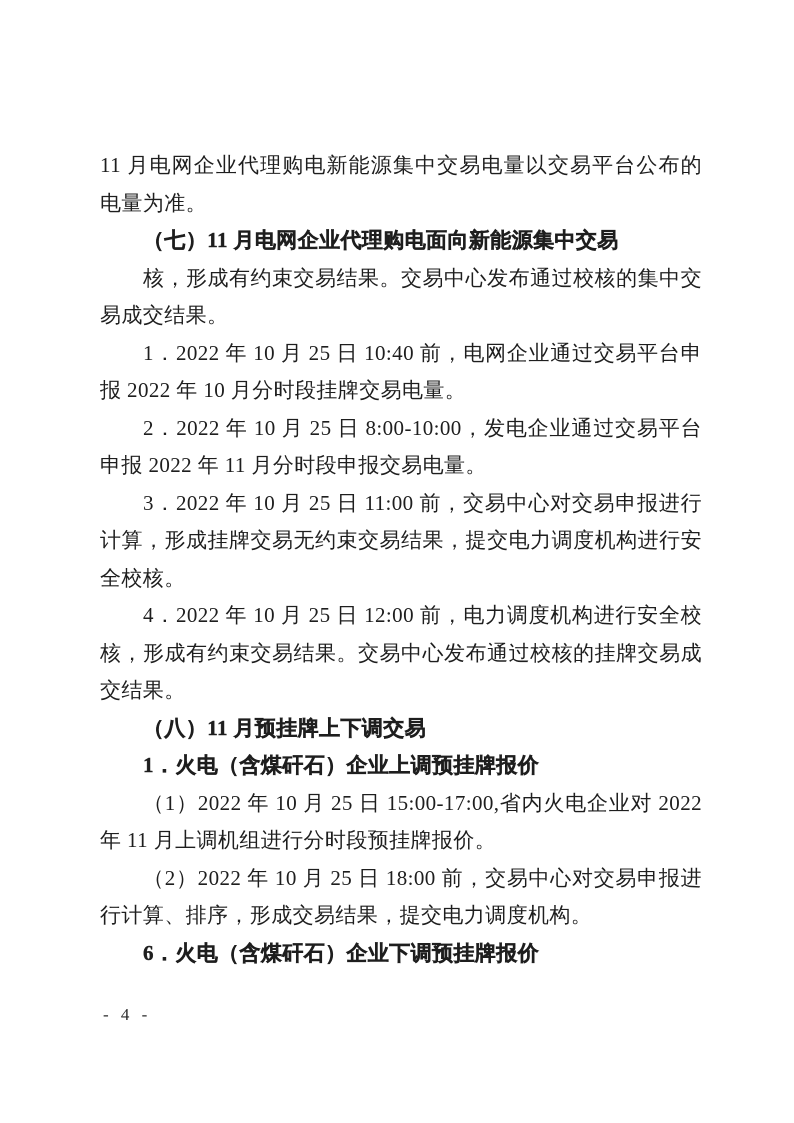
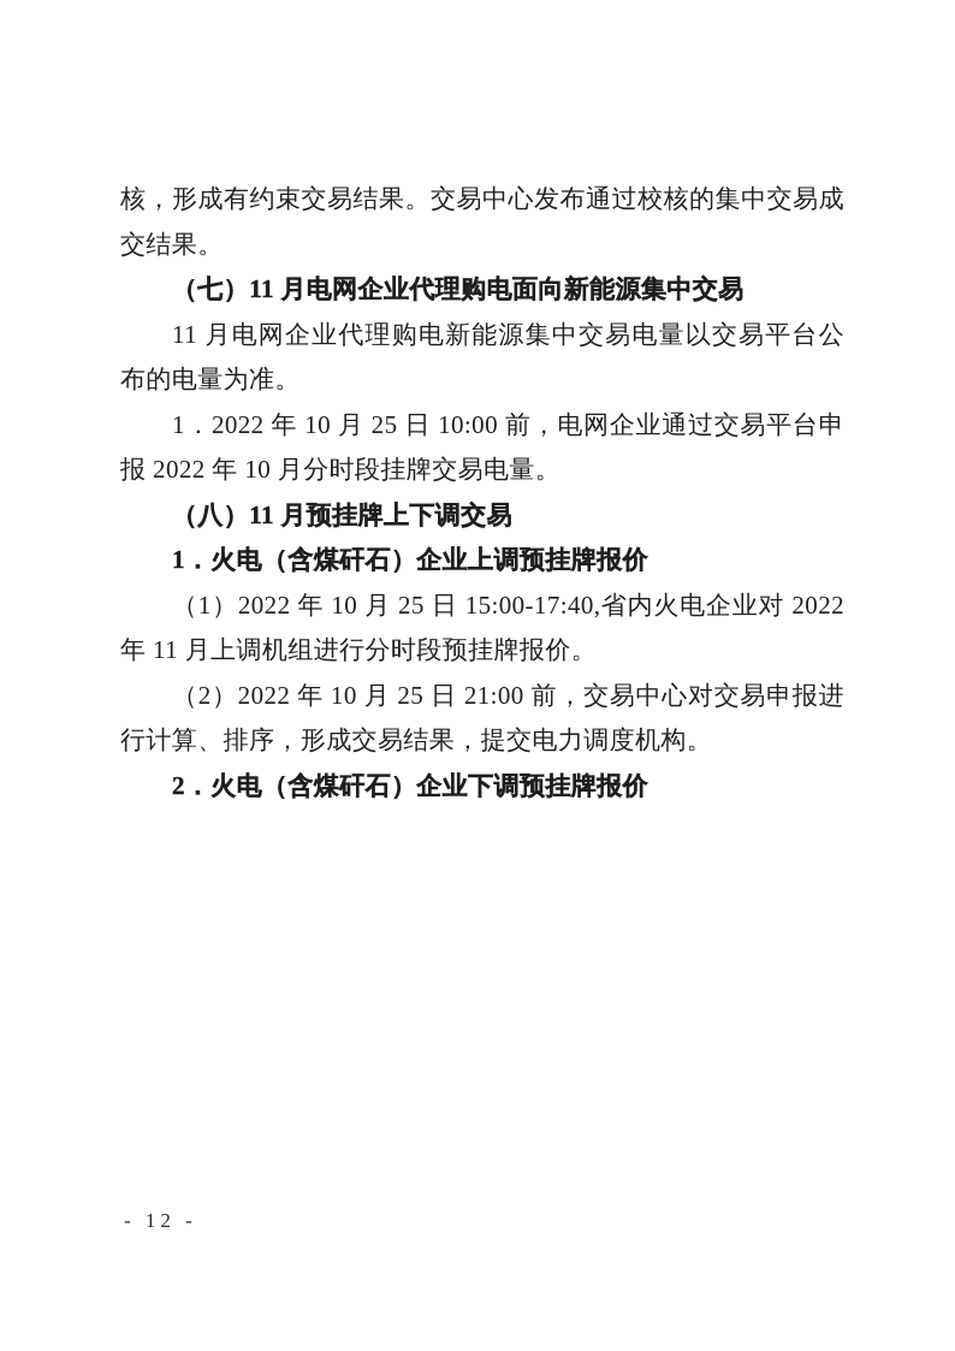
- 11 月电网企业代理购电新能源集中交易电量以交易平台公布的电量为准。
+ 核，形成有约束交易结果。交易中心发布通过校核的集中交易成交结果。
  （七）11 月电网企业代理购电面向新能源集中交易
- 核，形成有约束交易结果。交易中心发布通过校核的集中交易成交结果。
+ 11 月电网企业代理购电新能源集中交易电量以交易平台公布的电量为准。
- 1．2022 年 10 月 25 日 10:40 前，电网企业通过交易平台申报 2022 年 10 月分时段挂牌交易电量。
+ 1．2022 年 10 月 25 日 10:00 前，电网企业通过交易平台申报 2022 年 10 月分时段挂牌交易电量。
- 2．2022 年 10 月 25 日 8:00-10:00，发电企业通过交易平台申报 2022 年 11 月分时段申报交易电量。
- 3．2022 年 10 月 25 日 11:00 前，交易中心对交易申报进行计算，形成挂牌交易无约束交易结果，提交电力调度机构进行安全校核。
- 4．2022 年 10 月 25 日 12:00 前，电力调度机构进行安全校核，形成有约束交易结果。交易中心发布通过校核的挂牌交易成交结果。
  （八）11 月预挂牌上下调交易
  1．火电（含煤矸石）企业上调预挂牌报价
- （1）2022 年 10 月 25 日 15:00-17:00,省内火电企业对 2022 年 11 月上调机组进行分时段预挂牌报价。
+ （1）2022 年 10 月 25 日 15:00-17:40,省内火电企业对 2022 年 11 月上调机组进行分时段预挂牌报价。
- （2）2022 年 10 月 25 日 18:00 前，交易中心对交易申报进行计算、排序，形成交易结果，提交电力调度机构。
+ （2）2022 年 10 月 25 日 21:00 前，交易中心对交易申报进行计算、排序，形成交易结果，提交电力调度机构。
- 6．火电（含煤矸石）企业下调预挂牌报价
+ 2．火电（含煤矸石）企业下调预挂牌报价
- - 4 -
+ - 12 -
